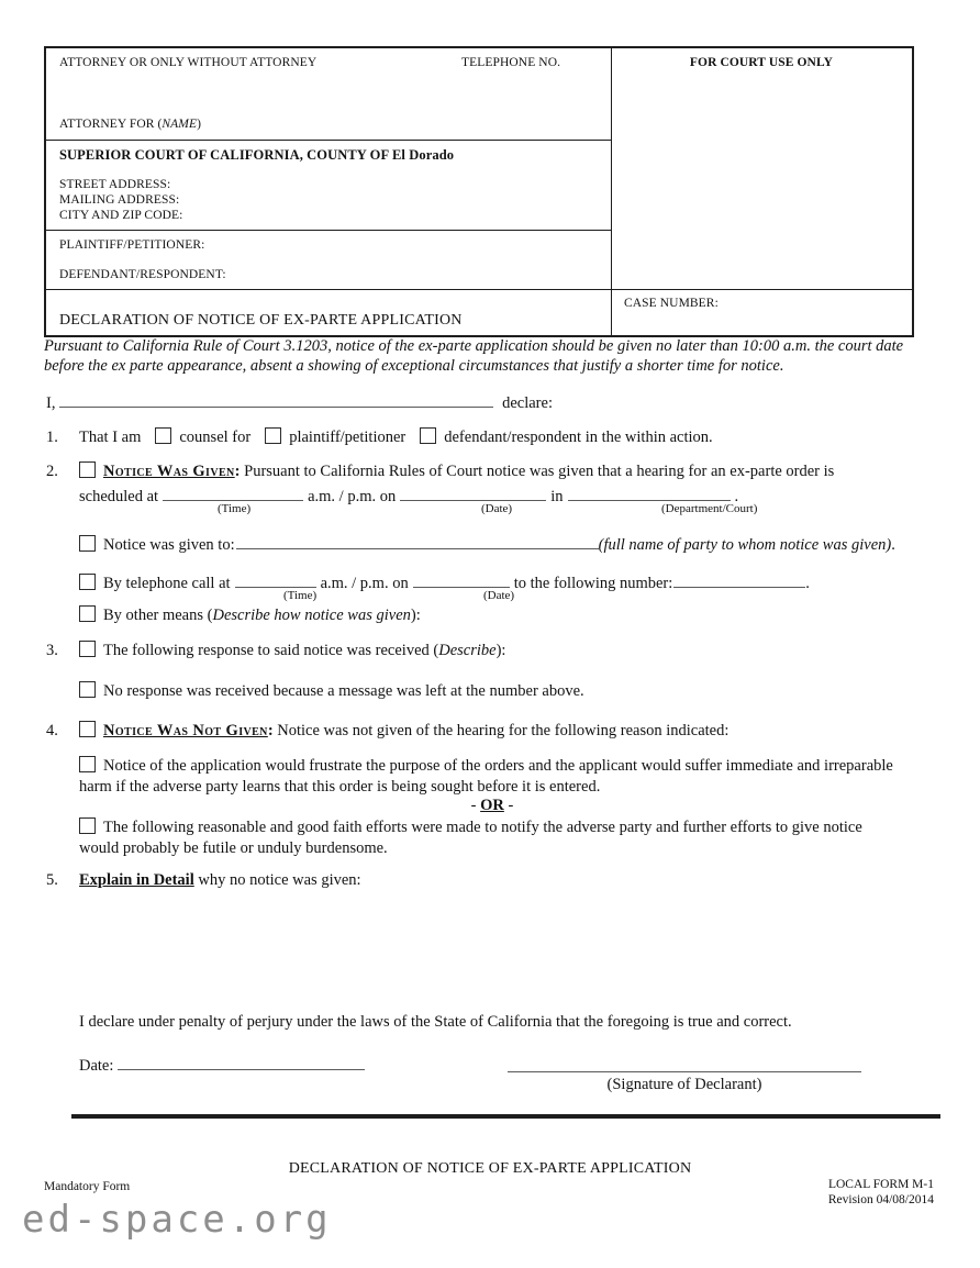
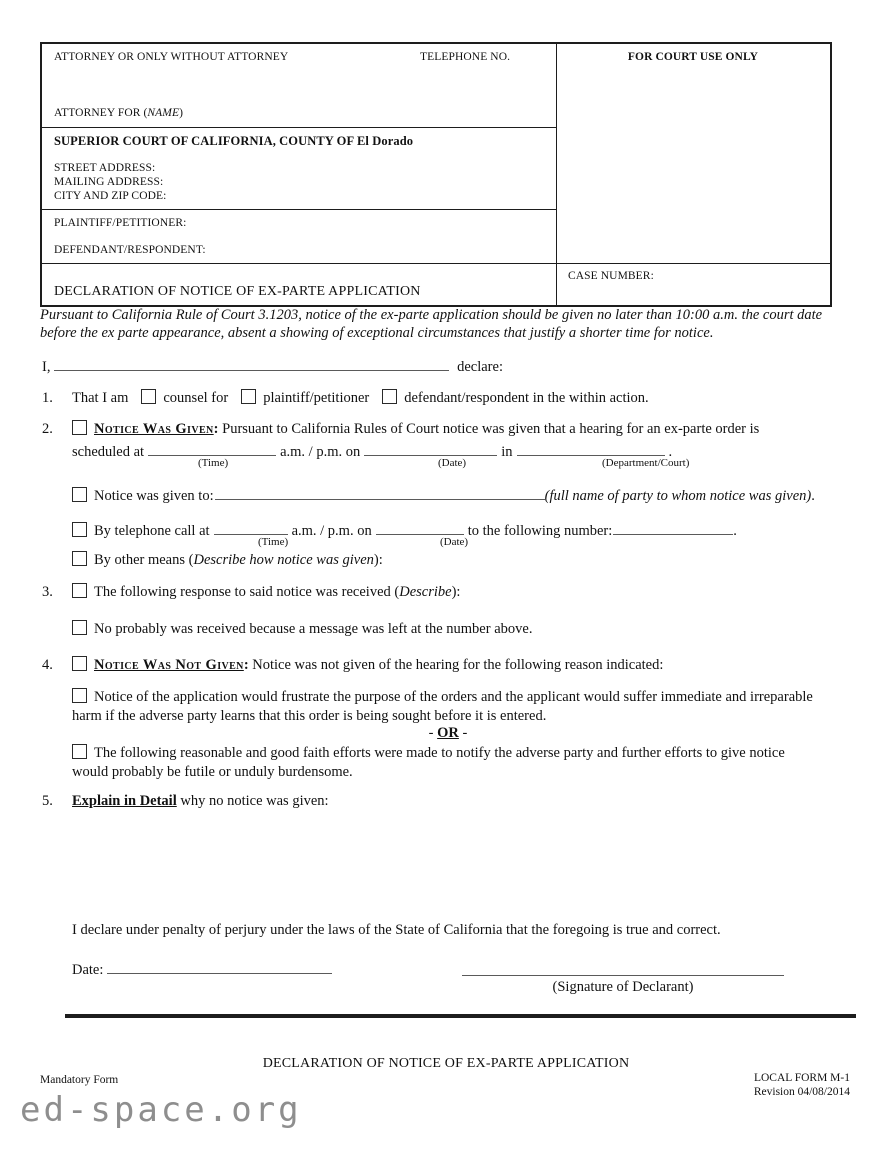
  ATTORNEY OR ONLY WITHOUT ATTORNEY
  TELEPHONE NO.
  FOR COURT USE ONLY
  ATTORNEY FOR (NAME)
  SUPERIOR COURT OF CALIFORNIA, COUNTY OF El Dorado
  STREET ADDRESS:
  MAILING ADDRESS:
  CITY AND ZIP CODE:
  PLAINTIFF/PETITIONER:
  DEFENDANT/RESPONDENT:
  CASE NUMBER:
  DECLARATION OF NOTICE OF EX-PARTE APPLICATION
  Pursuant to California Rule of Court 3.1203, notice of the ex-parte application should be given no later than 10:00 a.m. the court date before the ex parte appearance, absent a showing of exceptional circumstances that justify a shorter time for notice.
  I, declare:
  1. That I am counsel for plaintiff/petitioner defendant/respondent in the within action.
  2. Notice Was Given: Pursuant to California Rules of Court notice was given that a hearing for an ex-parte order is
  scheduled at a.m. / p.m. on in .
  (Time)
  (Date)
  (Department/Court)
  Notice was given to: (full name of party to whom notice was given).
  By telephone call at a.m. / p.m. on to the following number: .
  (Time)
  (Date)
  By other means (Describe how notice was given):
  3. The following response to said notice was received (Describe):
- No response was received because a message was left at the number above.
+ No probably was received because a message was left at the number above.
  4. Notice Was Not Given: Notice was not given of the hearing for the following reason indicated:
  Notice of the application would frustrate the purpose of the orders and the applicant would suffer immediate and irreparable harm if the adverse party learns that this order is being sought before it is entered.
  - OR -
  The following reasonable and good faith efforts were made to notify the adverse party and further efforts to give notice would probably be futile or unduly burdensome.
  5. Explain in Detail why no notice was given:
  I declare under penalty of perjury under the laws of the State of California that the foregoing is true and correct.
  Date:
  (Signature of Declarant)
  DECLARATION OF NOTICE OF EX-PARTE APPLICATION
  Mandatory Form
  LOCAL FORM M-1
  Revision 04/08/2014
  ed-space.org
